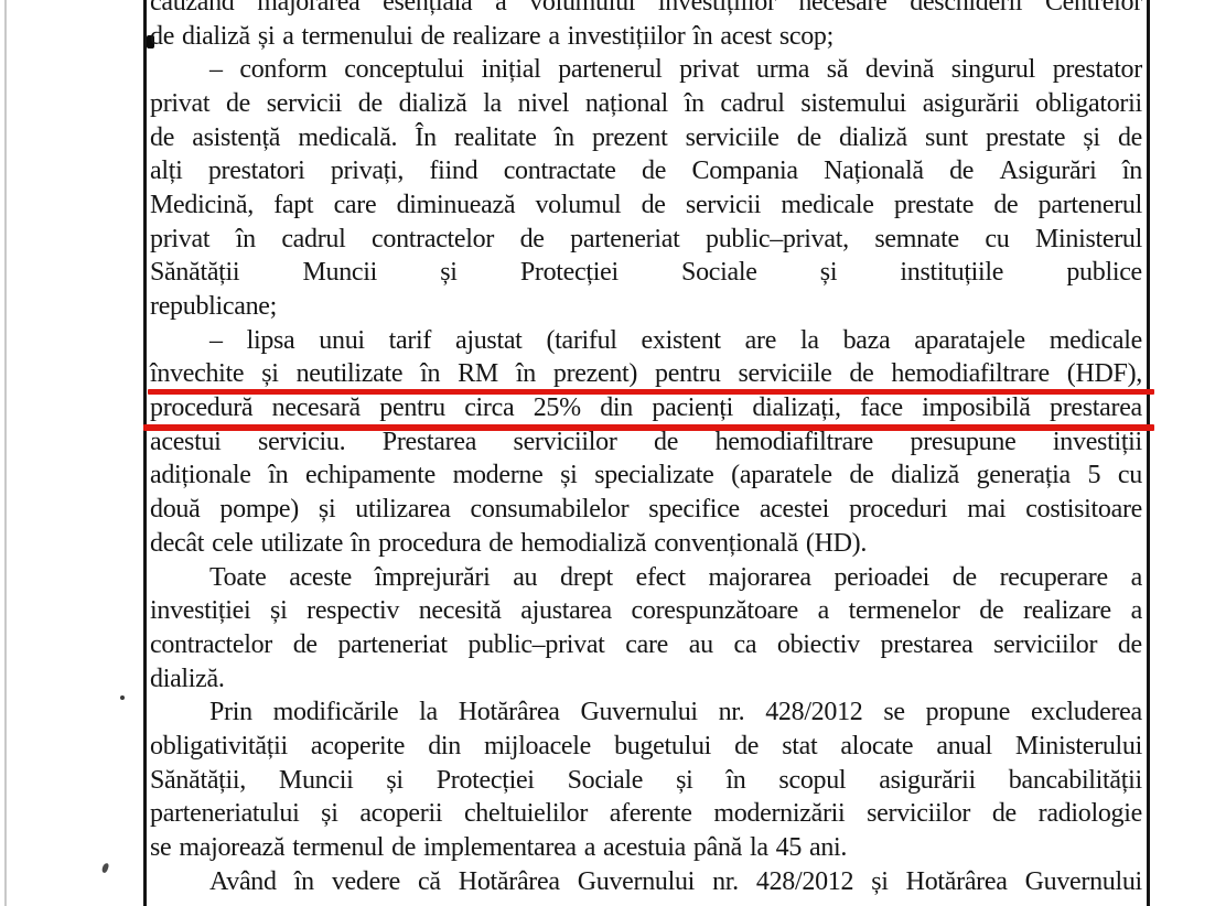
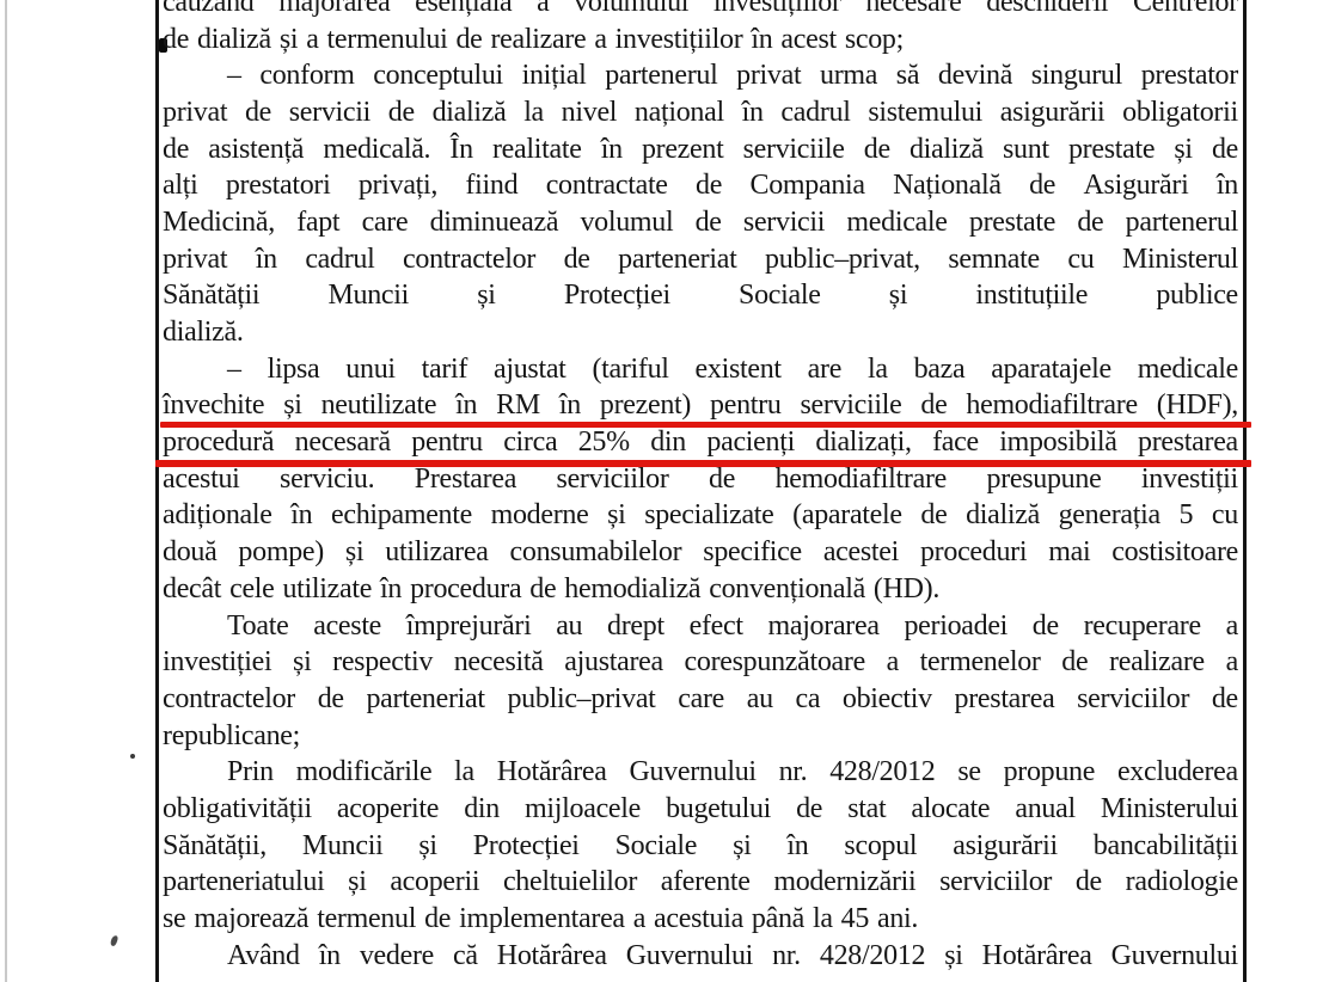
  cauzând
  majorarea
  esențială
  a
  volumului
  investițiilor
  necesare
  deschiderii
  Centrelor
  de
  dializă
  și
  a
  termenului
  de
  realizare
  a
  investițiilor
  în
  acest
  scop;
  –
  conform
  conceptului
  inițial
  partenerul
  privat
  urma
  să
  devină
  singurul
  prestator
  privat
  de
  servicii
  de
  dializă
  la
  nivel
  național
  în
  cadrul
  sistemului
  asigurării
  obligatorii
  de
  asistență
  medicală.
  În
  realitate
  în
  prezent
  serviciile
  de
  dializă
  sunt
  prestate
  și
  de
  alți
  prestatori
  privați,
  fiind
  contractate
  de
  Compania
  Națională
  de
  Asigurări
  în
  Medicină,
  fapt
  care
  diminuează
  volumul
  de
  servicii
  medicale
  prestate
  de
  partenerul
  privat
  în
  cadrul
  contractelor
  de
  parteneriat
  public–privat,
  semnate
  cu
  Ministerul
  Sănătății
  Muncii
  și
  Protecției
  Sociale
  și
  instituțiile
  publice
- republicane;
+ dializă.
  –
  lipsa
  unui
  tarif
  ajustat
  (tariful
  existent
  are
  la
  baza
  aparatajele
  medicale
  învechite
  și
  neutilizate
  în
  RM
  în
  prezent)
  pentru
  serviciile
  de
  hemodiafiltrare
  (HDF),
  procedură
  necesară
  pentru
  circa
  25%
  din
  pacienți
  dializați,
  face
  imposibilă
  prestarea
  acestui
  serviciu.
  Prestarea
  serviciilor
  de
  hemodiafiltrare
  presupune
  investiții
  adiționale
  în
  echipamente
  moderne
  și
  specializate
  (aparatele
  de
  dializă
  generația
  5
  cu
  două
  pompe)
  și
  utilizarea
  consumabilelor
  specifice
  acestei
  proceduri
  mai
  costisitoare
  decât
  cele
  utilizate
  în
  procedura
  de
  hemodializă
  convențională
  (HD).
  Toate
  aceste
  împrejurări
  au
  drept
  efect
  majorarea
  perioadei
  de
  recuperare
  a
  investiției
  și
  respectiv
  necesită
  ajustarea
  corespunzătoare
  a
  termenelor
  de
  realizare
  a
  contractelor
  de
  parteneriat
  public–privat
  care
  au
  ca
  obiectiv
  prestarea
  serviciilor
  de
- dializă.
+ republicane;
  Prin
  modificările
  la
  Hotărârea
  Guvernului
  nr.
  428/2012
  se
  propune
  excluderea
  obligativității
  acoperite
  din
  mijloacele
  bugetului
  de
  stat
  alocate
  anual
  Ministerului
  Sănătății,
  Muncii
  și
  Protecției
  Sociale
  și
  în
  scopul
  asigurării
  bancabilității
  parteneriatului
  și
  acoperii
  cheltuielilor
  aferente
  modernizării
  serviciilor
  de
  radiologie
  se
  majorează
  termenul
  de
  implementarea
  a
  acestuia
  până
  la
  45
  ani.
  Având
  în
  vedere
  că
  Hotărârea
  Guvernului
  nr.
  428/2012
  și
  Hotărârea
  Guvernului
